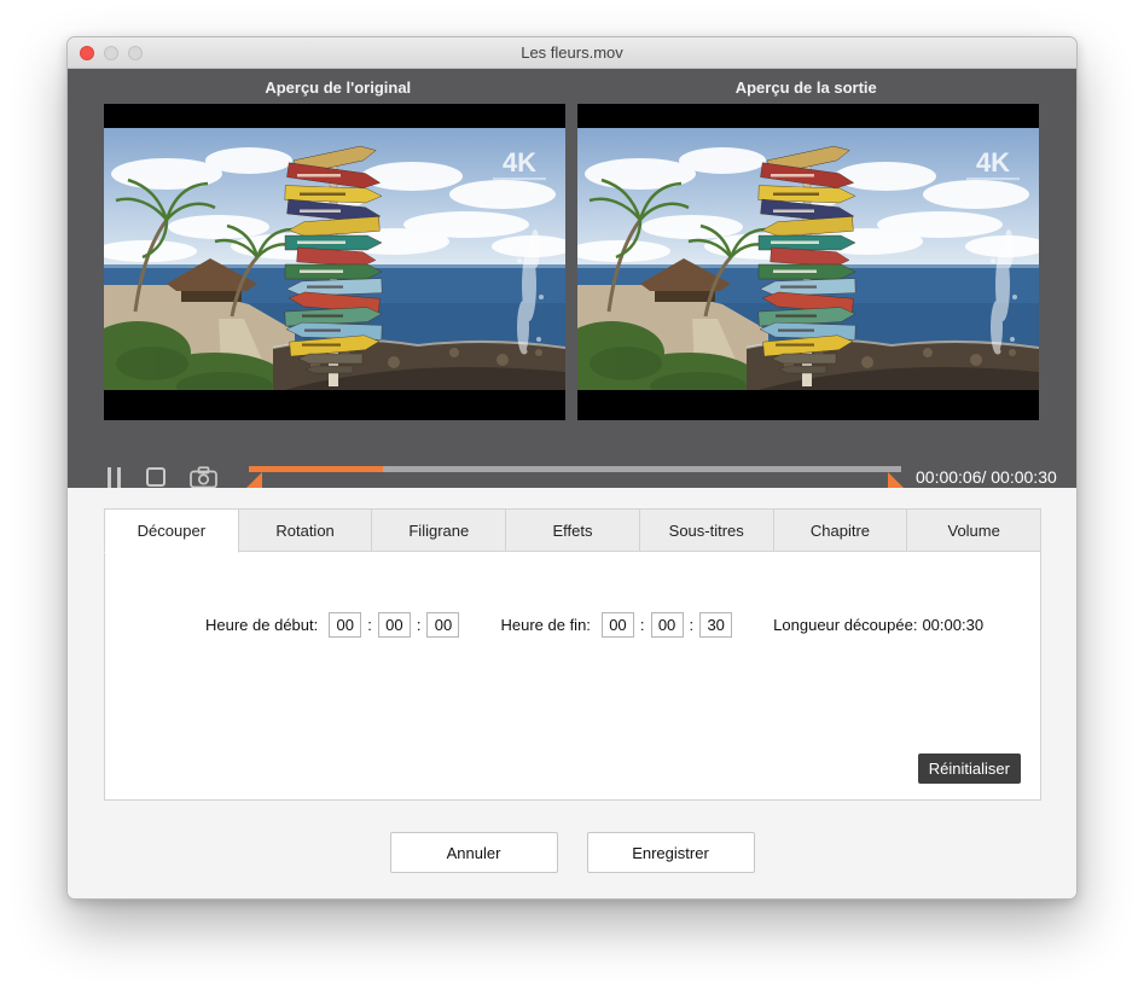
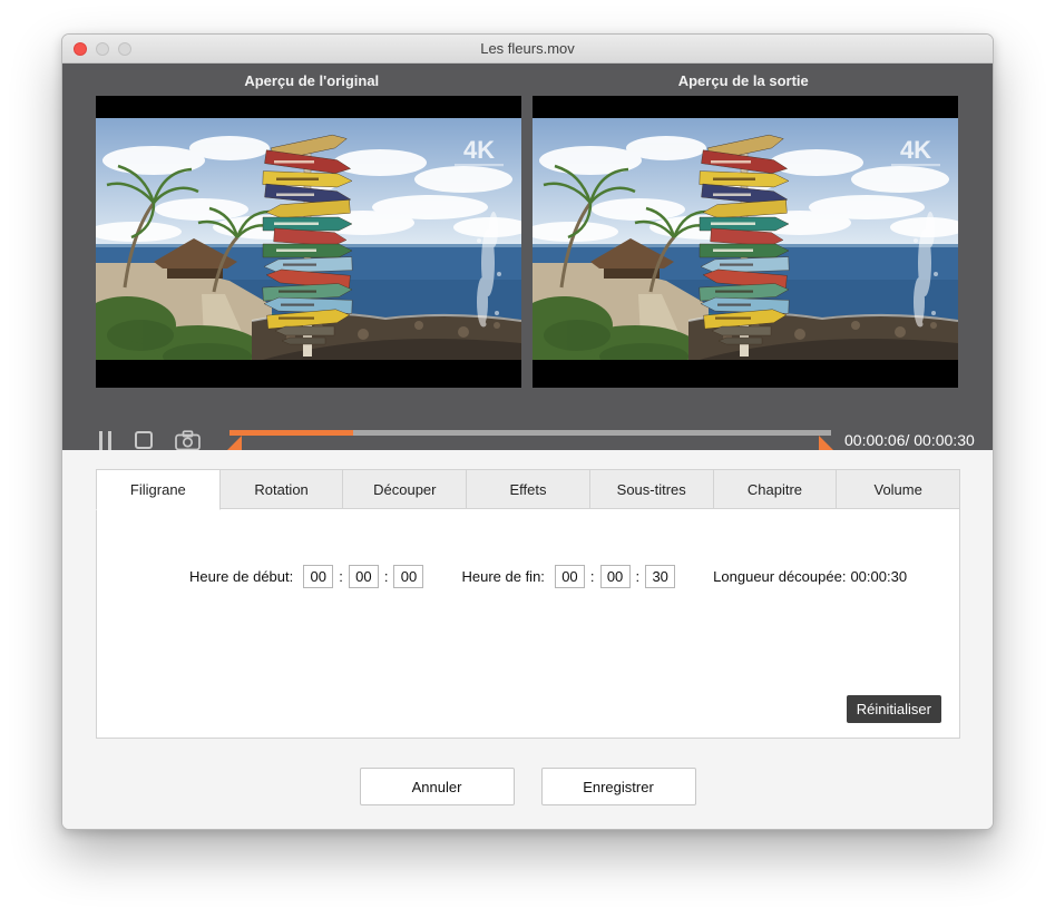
  Les fleurs.mov
  Aperçu de l'original
  Aperçu de la sortie
  00:00:06/ 00:00:30
- Découper
+ Filigrane
  Rotation
- Filigrane
+ Découper
  Effets
  Sous-titres
  Chapitre
  Volume
  Heure de début:
  00
  :
  00
  :
  00
  Heure de fin:
  00
  :
  00
  :
  30
  Longueur découpée:
  00:00:30
  Réinitialiser
  Annuler
  Enregistrer
